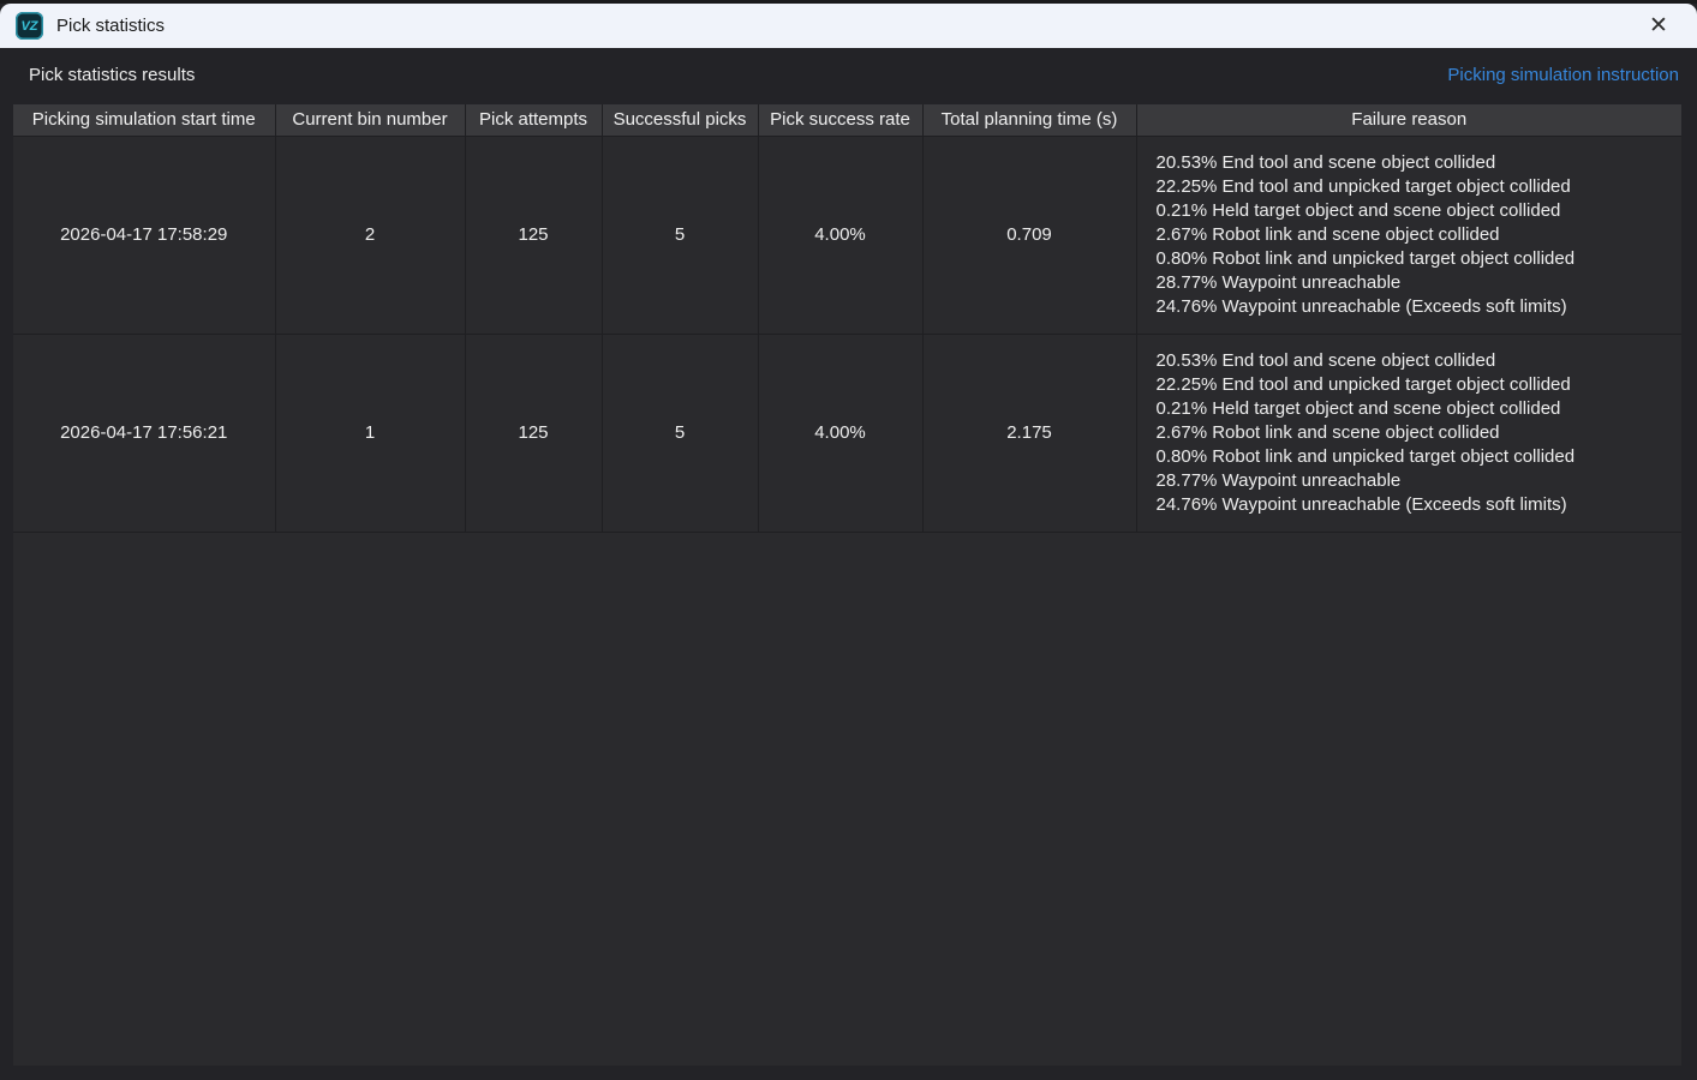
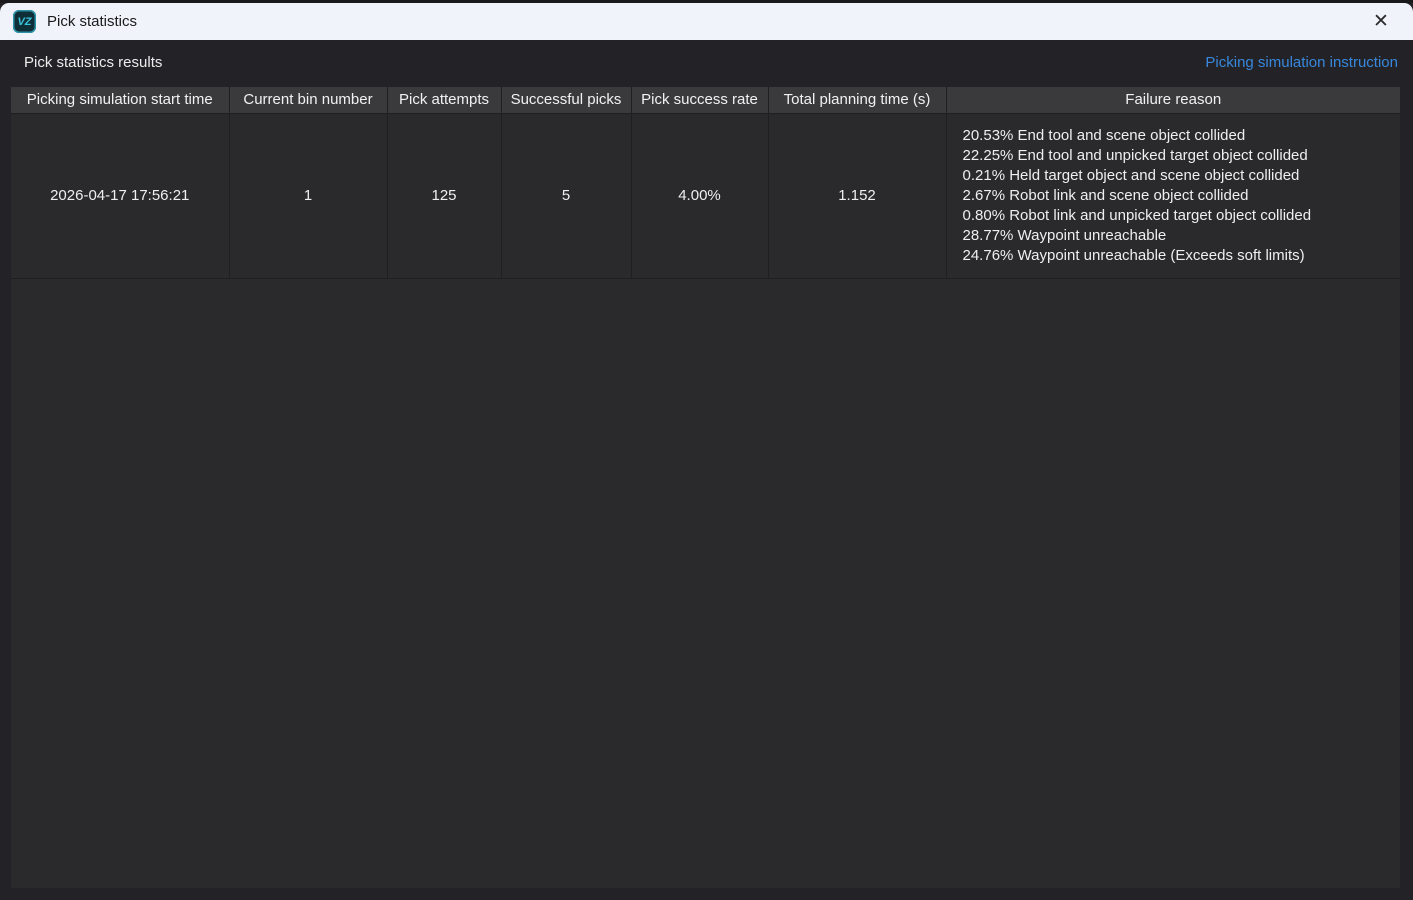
  VZ
  Pick statistics
  ✕
  Pick statistics results
  Picking simulation instruction
  Picking simulation start time	Current bin number	Pick attempts	Successful picks	Pick success rate	Total planning time (s)	Failure reason
- 2026-04-17 17:58:29	2	125	5	4.00%	0.709	20.53% End tool and scene object collided 22.25% End tool and unpicked target object collided 0.21% Held target object and scene object collided 2.67% Robot link and scene object collided 0.80% Robot link and unpicked target object collided 28.77% Waypoint unreachable 24.76% Waypoint unreachable (Exceeds soft limits)
- 2026-04-17 17:56:21	1	125	5	4.00%	2.175	20.53% End tool and scene object collided 22.25% End tool and unpicked target object collided 0.21% Held target object and scene object collided 2.67% Robot link and scene object collided 0.80% Robot link and unpicked target object collided 28.77% Waypoint unreachable 24.76% Waypoint unreachable (Exceeds soft limits)
+ 2026-04-17 17:56:21	1	125	5	4.00%	1.152	20.53% End tool and scene object collided 22.25% End tool and unpicked target object collided 0.21% Held target object and scene object collided 2.67% Robot link and scene object collided 0.80% Robot link and unpicked target object collided 28.77% Waypoint unreachable 24.76% Waypoint unreachable (Exceeds soft limits)
